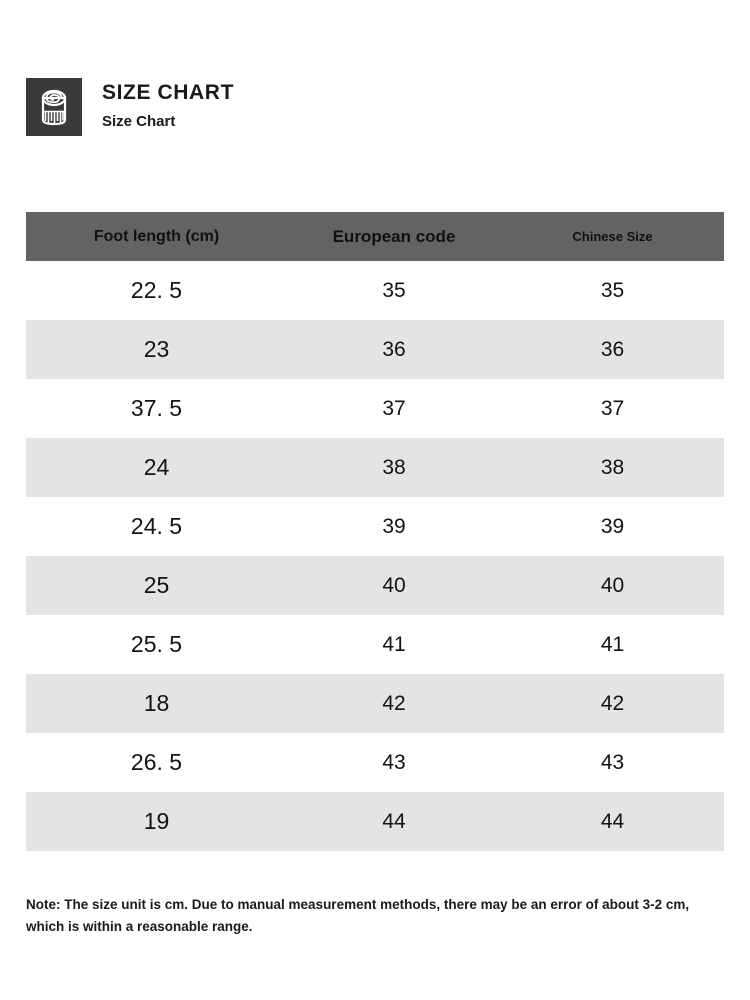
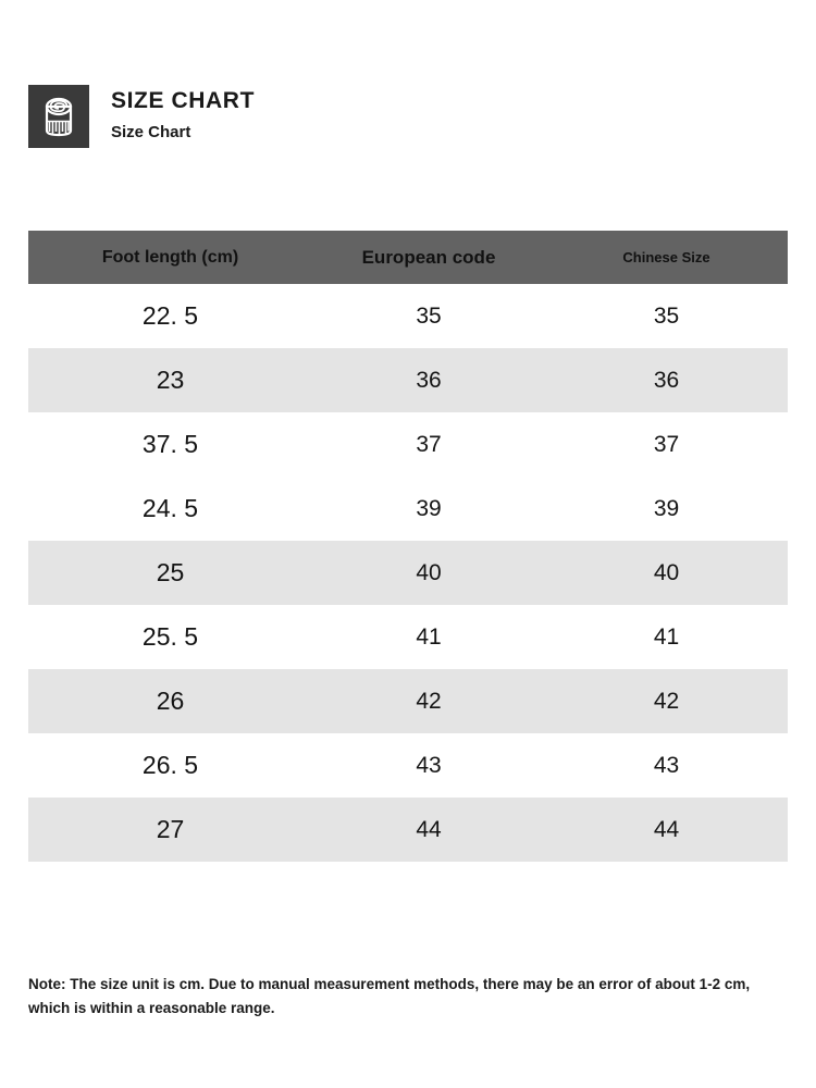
  SIZE CHART
  Size Chart
  Foot length (cm)	European code	Chinese Size
  22. 5	35	35
  23	36	36
  37. 5	37	37
- 24	38	38
  24. 5	39	39
  25	40	40
  25. 5	41	41
- 18	42	42
+ 26	42	42
  26. 5	43	43
- 19	44	44
+ 27	44	44
- Note: The size unit is cm. Due to manual measurement methods, there may be an error of about 3-2 cm, which is within a reasonable range.
+ Note: The size unit is cm. Due to manual measurement methods, there may be an error of about 1-2 cm, which is within a reasonable range.
